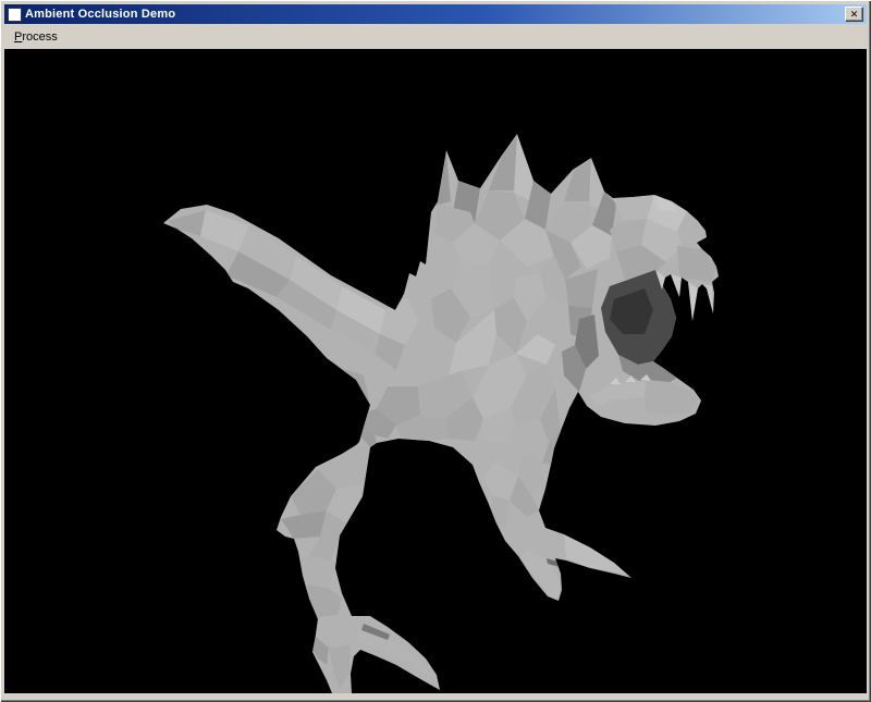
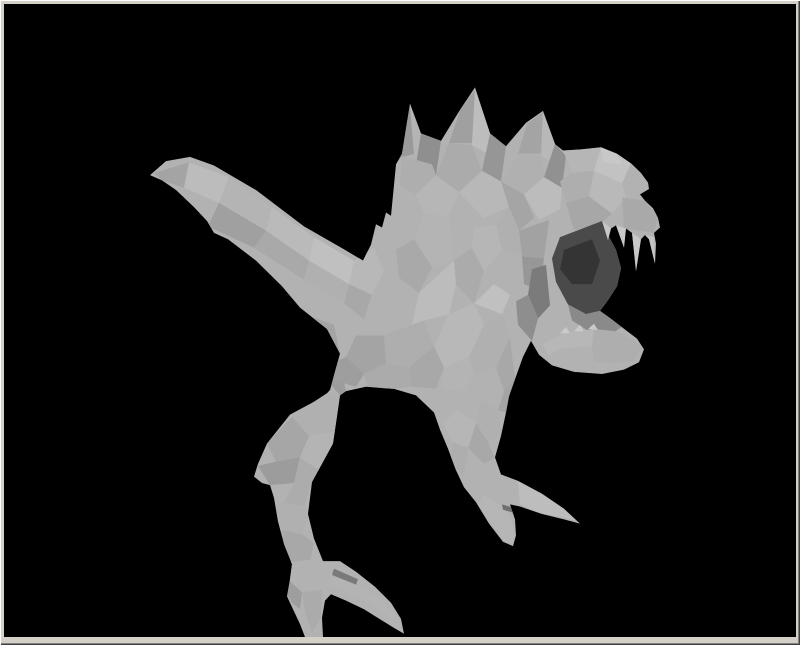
- Ambient Occlusion Demo
- ✕
- Process
